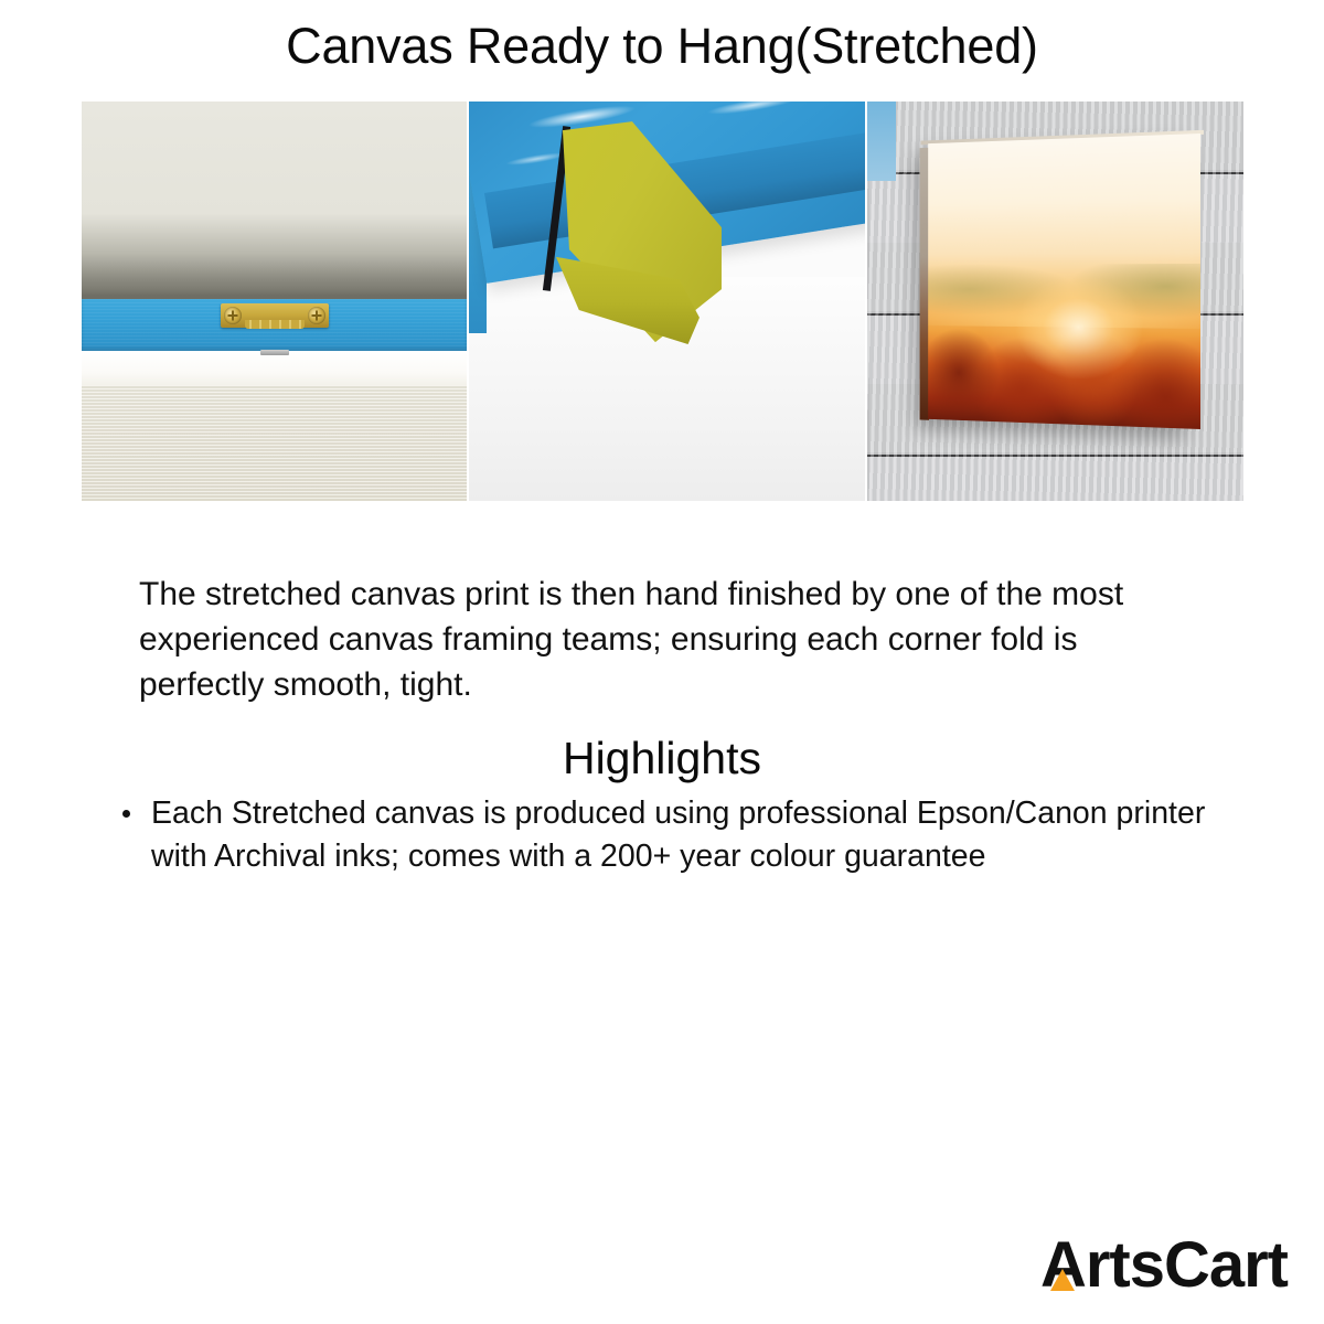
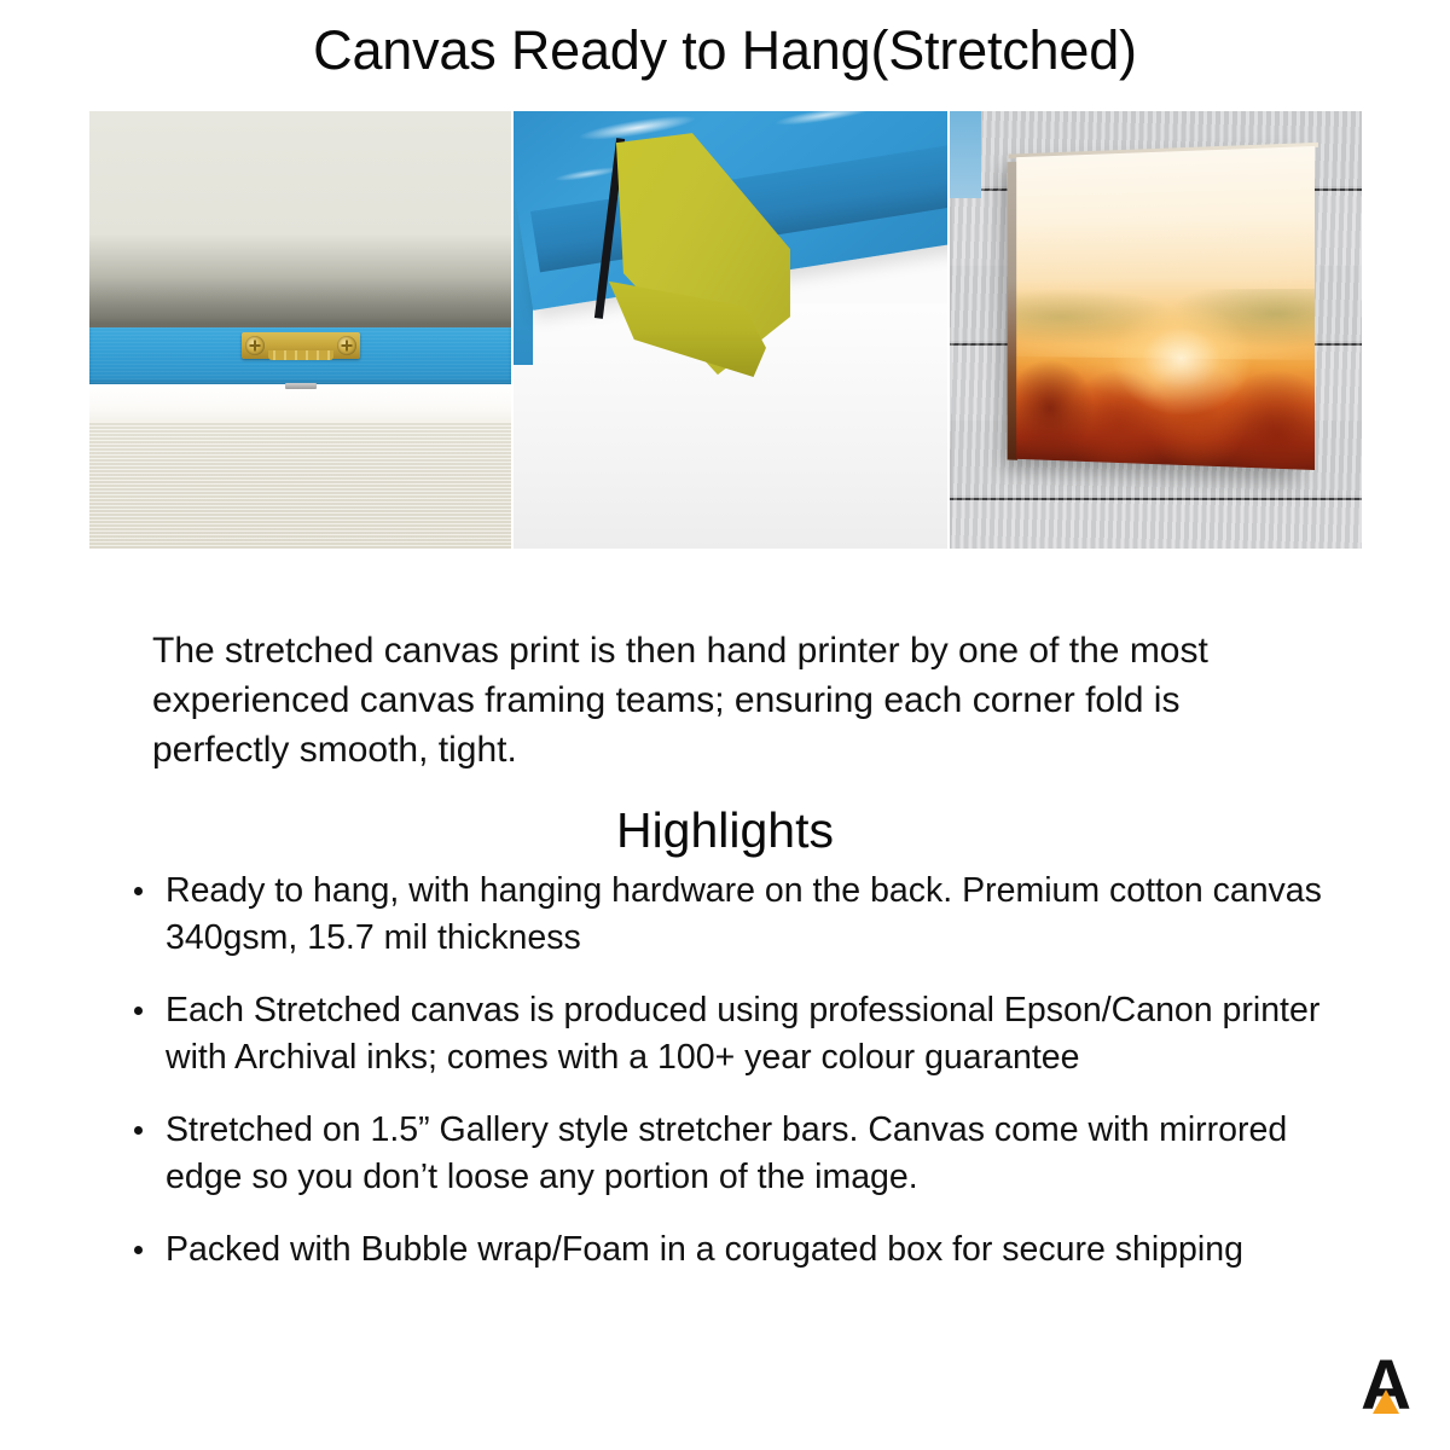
  Canvas Ready to Hang(Stretched)
- The stretched canvas print is then hand finished by one of the most experienced canvas framing teams; ensuring each corner fold is perfectly smooth, tight.
+ The stretched canvas print is then hand printer by one of the most experienced canvas framing teams; ensuring each corner fold is perfectly smooth, tight.
  Highlights
+ Ready to hang, with hanging hardware on the back. Premium cotton canvas 340gsm, 15.7 mil thickness
- Each Stretched canvas is produced using professional Epson/Canon printer with Archival inks; comes with a 200+ year colour guarantee
+ Each Stretched canvas is produced using professional Epson/Canon printer with Archival inks; comes with a 100+ year colour guarantee
+ Stretched on 1.5” Gallery style stretcher bars. Canvas come with mirrored edge so you don’t loose any portion of the image.
+ Packed with Bubble wrap/Foam in a corugated box for secure shipping
  A
- rtsCart
